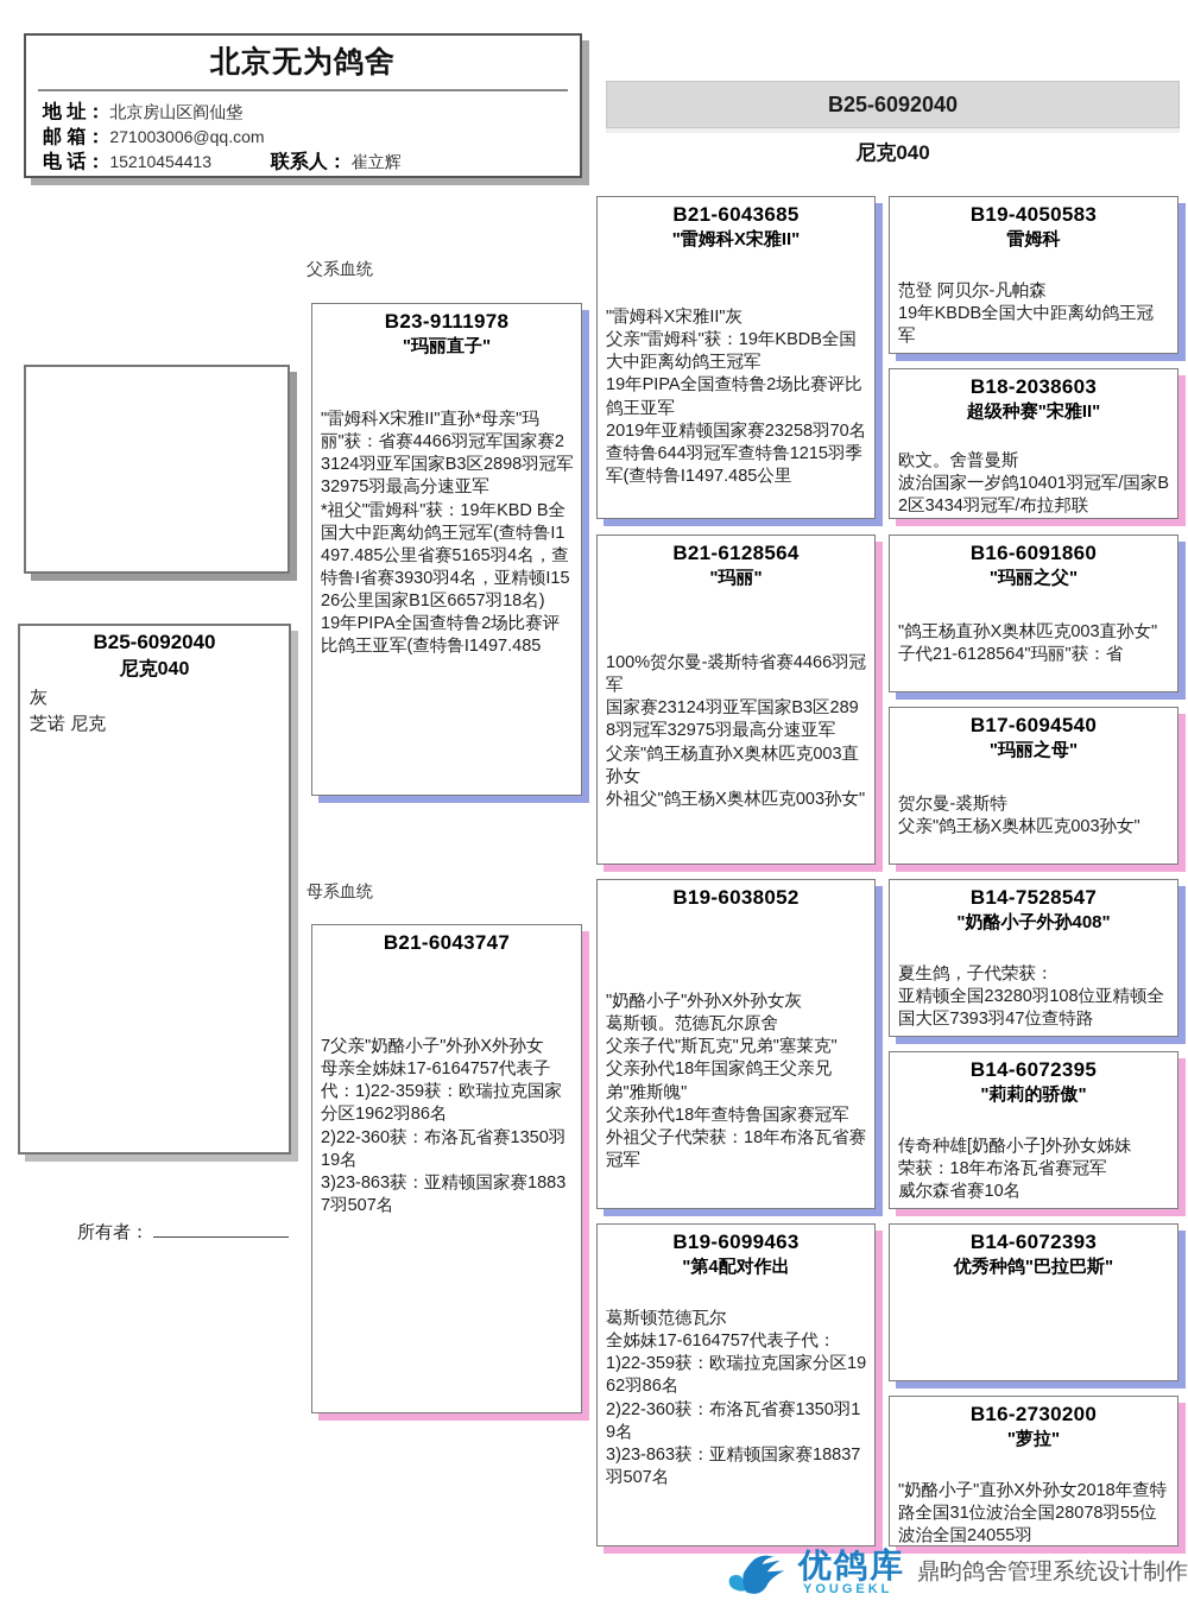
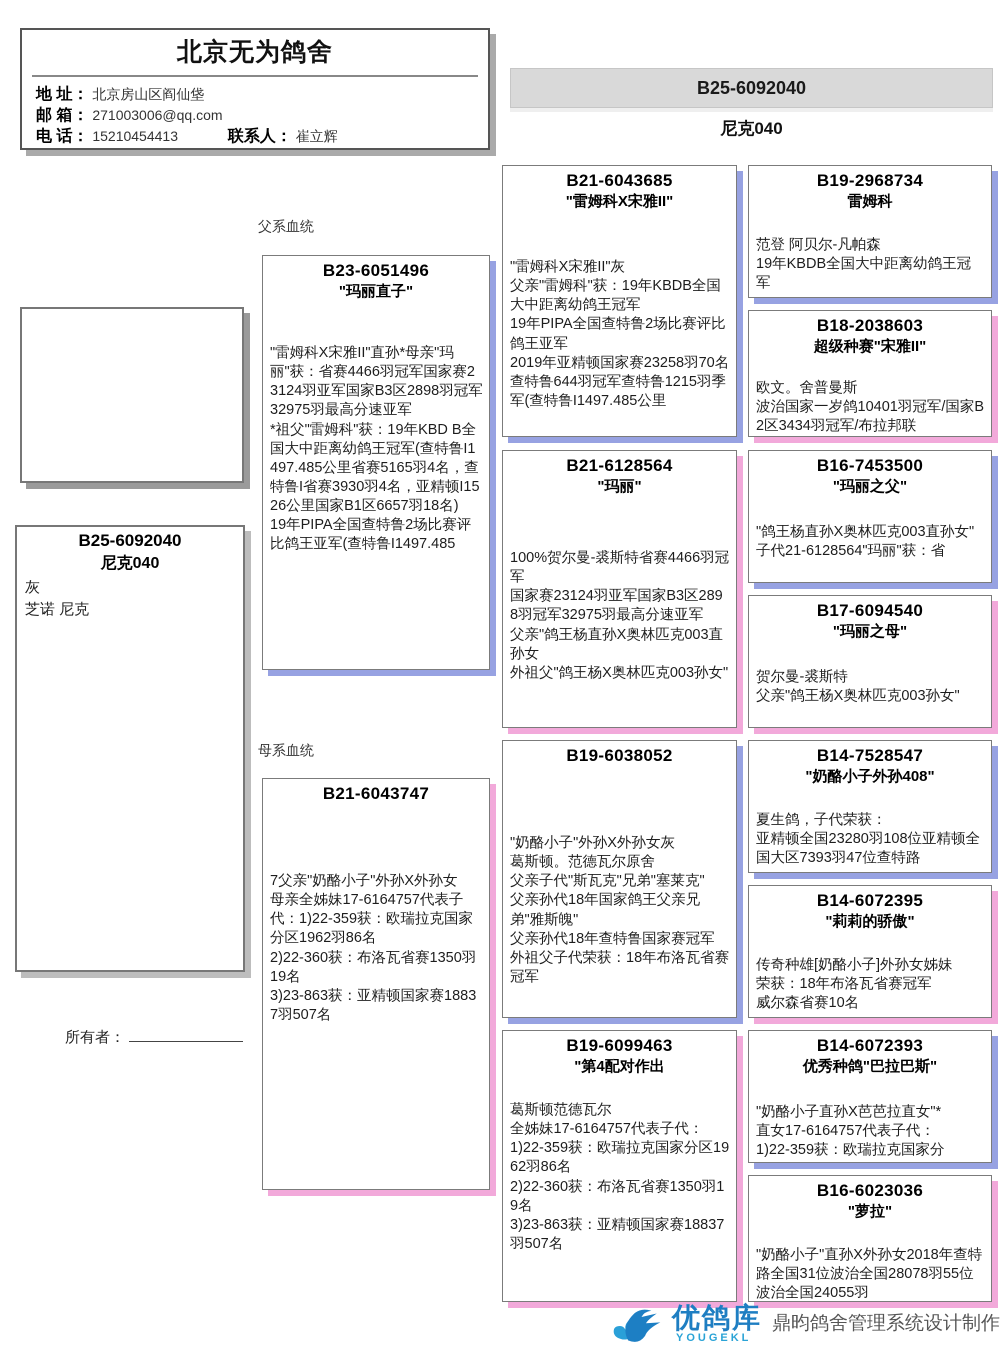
  北京无为鸽舍
  地 址： 北京房山区阎仙垡
  邮 箱： 271003006@qq.com
  电 话： 15210454413 联系人： 崔立辉
  B25-6092040
  尼克040
  父系血统
  母系血统
  B25-6092040
  尼克040
  灰
  芝诺 尼克
- B23-9111978
+ B23-6051496
  "玛丽直子"
  "雷姆科X宋雅II"直孙*母亲"玛丽"获：省赛4466羽冠军国家赛23124羽亚军国家B3区2898羽冠军32975羽最高分速亚军
  *祖父"雷姆科"获：19年KBD B全国大中距离幼鸽王冠军(查特鲁I1497.485公里省赛5165羽4名，查特鲁I省赛3930羽4名，亚精顿I1526公里国家B1区6657羽18名)
  19年PIPA全国查特鲁2场比赛评比鸽王亚军(查特鲁I1497.485
  B21-6043747
  7父亲"奶酪小子"外孙X外孙女
  母亲全姊妹17-6164757代表子代：1)22-359获：欧瑞拉克国家分区1962羽86名
  2)22-360获：布洛瓦省赛1350羽19名
  3)23-863获：亚精顿国家赛18837羽507名
  B21-6043685
  "雷姆科X宋雅II"
  "雷姆科X宋雅II"灰
  父亲"雷姆科"获：19年KBDB全国大中距离幼鸽王冠军
  19年PIPA全国查特鲁2场比赛评比鸽王亚军
  2019年亚精顿国家赛23258羽70名
  查特鲁644羽冠军查特鲁1215羽季军(查特鲁I1497.485公里
  B21-6128564
  "玛丽"
  100%贺尔曼-裘斯特省赛4466羽冠军
  国家赛23124羽亚军国家B3区2898羽冠军32975羽最高分速亚军
  父亲"鸽王杨直孙X奥林匹克003直孙女
  外祖父"鸽王杨X奥林匹克003孙女"
  B19-6038052
  "奶酪小子"外孙X外孙女灰
  葛斯顿。范德瓦尔原舍
  父亲子代"斯瓦克"兄弟"塞莱克"
  父亲孙代18年国家鸽王父亲兄弟"雅斯魄"
  父亲孙代18年查特鲁国家赛冠军
  外祖父子代荣获：18年布洛瓦省赛冠军
  B19-6099463
  "第4配对作出
  葛斯顿范德瓦尔
  全姊妹17-6164757代表子代：
  1)22-359获：欧瑞拉克国家分区1962羽86名
  2)22-360获：布洛瓦省赛1350羽19名
  3)23-863获：亚精顿国家赛18837羽507名
- B19-4050583
+ B19-2968734
  雷姆科
  范登 阿贝尔-凡帕森
  19年KBDB全国大中距离幼鸽王冠军
  B18-2038603
  超级种赛"宋雅II"
  欧文。舍普曼斯
  波治国家一岁鸽10401羽冠军/国家B2区3434羽冠军/布拉邦联
- B16-6091860
+ B16-7453500
  "玛丽之父"
  "鸽王杨直孙X奥林匹克003直孙女"
  子代21-6128564"玛丽"获：省
  B17-6094540
  "玛丽之母"
  贺尔曼-裘斯特
  父亲"鸽王杨X奥林匹克003孙女"
  B14-7528547
  "奶酪小子外孙408"
  夏生鸽，子代荣获：
  亚精顿全国23280羽108位亚精顿全国大区7393羽47位查特路
  B14-6072395
  "莉莉的骄傲"
  传奇种雄[奶酪小子]外孙女姊妹
  荣获：18年布洛瓦省赛冠军
  威尔森省赛10名
  B14-6072393
  优秀种鸽"巴拉巴斯"
+ "奶酪小子直孙X芭芭拉直女"*
+ 直女17-6164757代表子代：
+ 1)22-359获：欧瑞拉克国家分
- B16-2730200
+ B16-6023036
  "萝拉"
  "奶酪小子"直孙X外孙女2018年查特路全国31位波治全国28078羽55位波治全国24055羽
  所有者：
  优鸽库
  YOUGEKL
  鼎昀鸽舍管理系统设计制作
